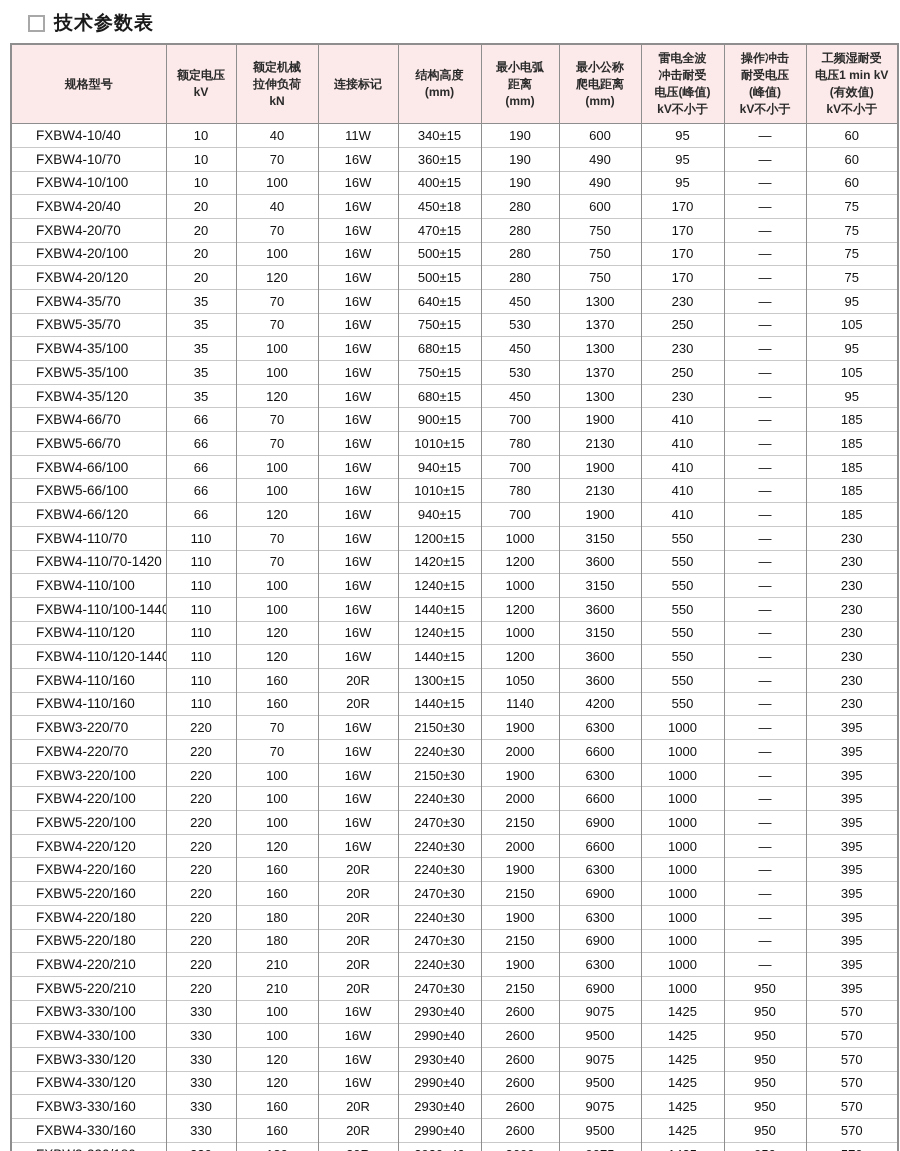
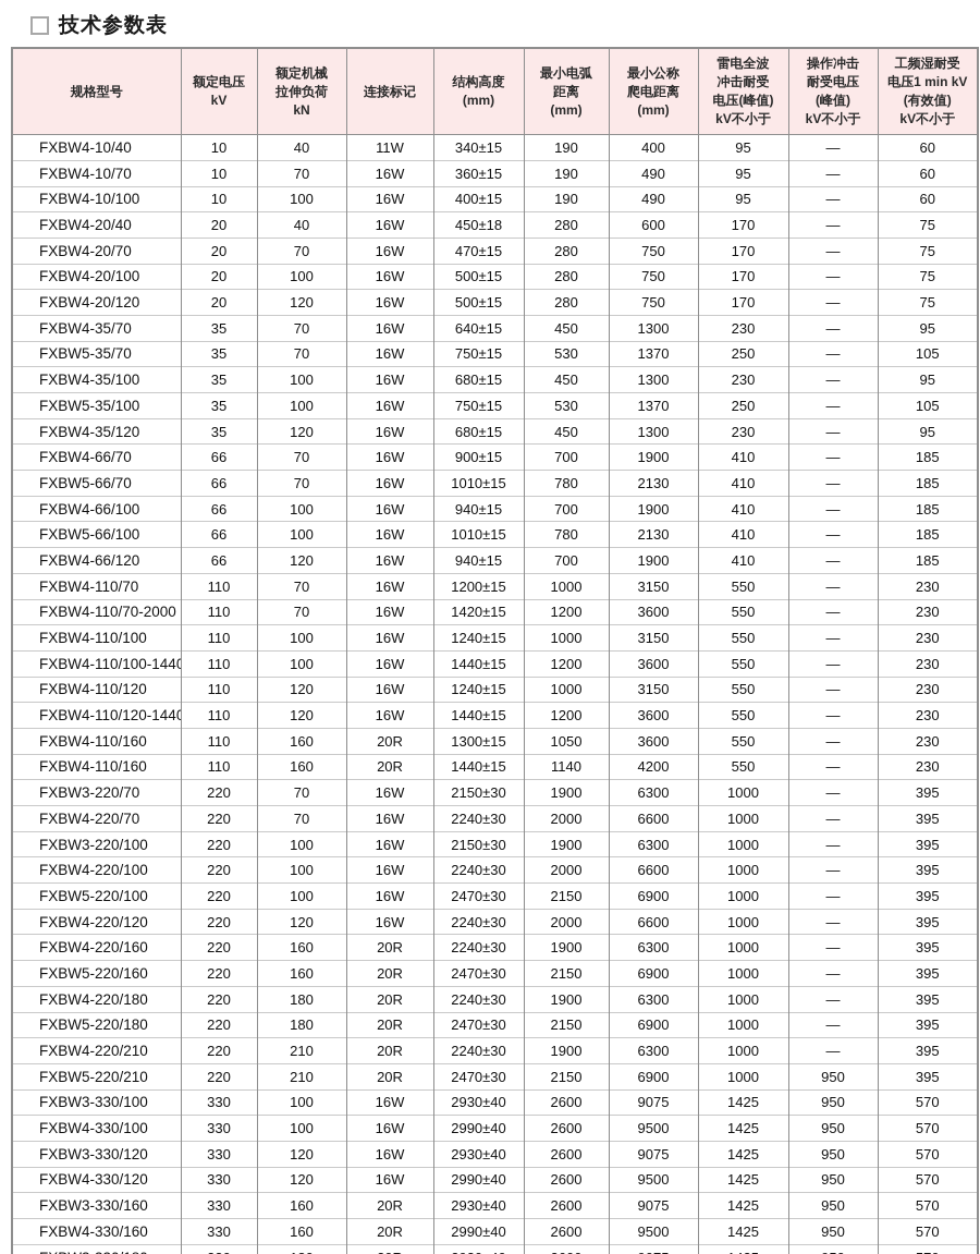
  技术参数表
  规格型号	额定电压 kV	额定机械 拉伸负荷 kN	连接标记	结构高度 (mm)	最小电弧 距离 (mm)	最小公称 爬电距离 (mm)	雷电全波 冲击耐受 电压(峰值) kV不小于	操作冲击 耐受电压 (峰值) kV不小于	工频湿耐受 电压1 min kV (有效值) kV不小于
- FXBW4-10/40	10	40	11W	340±15	190	600	95	—	60
+ FXBW4-10/40	10	40	11W	340±15	190	400	95	—	60
  FXBW4-10/70	10	70	16W	360±15	190	490	95	—	60
  FXBW4-10/100	10	100	16W	400±15	190	490	95	—	60
  FXBW4-20/40	20	40	16W	450±18	280	600	170	—	75
  FXBW4-20/70	20	70	16W	470±15	280	750	170	—	75
  FXBW4-20/100	20	100	16W	500±15	280	750	170	—	75
  FXBW4-20/120	20	120	16W	500±15	280	750	170	—	75
  FXBW4-35/70	35	70	16W	640±15	450	1300	230	—	95
  FXBW5-35/70	35	70	16W	750±15	530	1370	250	—	105
  FXBW4-35/100	35	100	16W	680±15	450	1300	230	—	95
  FXBW5-35/100	35	100	16W	750±15	530	1370	250	—	105
  FXBW4-35/120	35	120	16W	680±15	450	1300	230	—	95
  FXBW4-66/70	66	70	16W	900±15	700	1900	410	—	185
  FXBW5-66/70	66	70	16W	1010±15	780	2130	410	—	185
  FXBW4-66/100	66	100	16W	940±15	700	1900	410	—	185
  FXBW5-66/100	66	100	16W	1010±15	780	2130	410	—	185
  FXBW4-66/120	66	120	16W	940±15	700	1900	410	—	185
  FXBW4-110/70	110	70	16W	1200±15	1000	3150	550	—	230
- FXBW4-110/70-1420	110	70	16W	1420±15	1200	3600	550	—	230
+ FXBW4-110/70-2000	110	70	16W	1420±15	1200	3600	550	—	230
  FXBW4-110/100	110	100	16W	1240±15	1000	3150	550	—	230
  FXBW4-110/100-1440	110	100	16W	1440±15	1200	3600	550	—	230
  FXBW4-110/120	110	120	16W	1240±15	1000	3150	550	—	230
  FXBW4-110/120-1440	110	120	16W	1440±15	1200	3600	550	—	230
  FXBW4-110/160	110	160	20R	1300±15	1050	3600	550	—	230
  FXBW4-110/160	110	160	20R	1440±15	1140	4200	550	—	230
  FXBW3-220/70	220	70	16W	2150±30	1900	6300	1000	—	395
  FXBW4-220/70	220	70	16W	2240±30	2000	6600	1000	—	395
  FXBW3-220/100	220	100	16W	2150±30	1900	6300	1000	—	395
  FXBW4-220/100	220	100	16W	2240±30	2000	6600	1000	—	395
  FXBW5-220/100	220	100	16W	2470±30	2150	6900	1000	—	395
  FXBW4-220/120	220	120	16W	2240±30	2000	6600	1000	—	395
  FXBW4-220/160	220	160	20R	2240±30	1900	6300	1000	—	395
  FXBW5-220/160	220	160	20R	2470±30	2150	6900	1000	—	395
  FXBW4-220/180	220	180	20R	2240±30	1900	6300	1000	—	395
  FXBW5-220/180	220	180	20R	2470±30	2150	6900	1000	—	395
  FXBW4-220/210	220	210	20R	2240±30	1900	6300	1000	—	395
  FXBW5-220/210	220	210	20R	2470±30	2150	6900	1000	950	395
  FXBW3-330/100	330	100	16W	2930±40	2600	9075	1425	950	570
  FXBW4-330/100	330	100	16W	2990±40	2600	9500	1425	950	570
  FXBW3-330/120	330	120	16W	2930±40	2600	9075	1425	950	570
  FXBW4-330/120	330	120	16W	2990±40	2600	9500	1425	950	570
  FXBW3-330/160	330	160	20R	2930±40	2600	9075	1425	950	570
  FXBW4-330/160	330	160	20R	2990±40	2600	9500	1425	950	570
